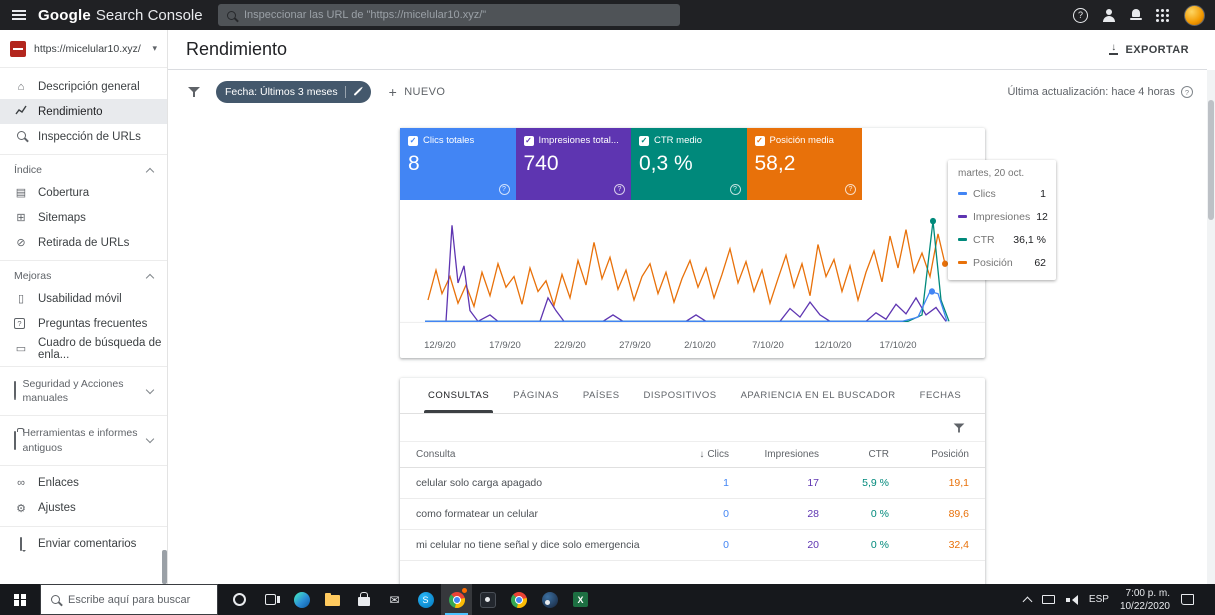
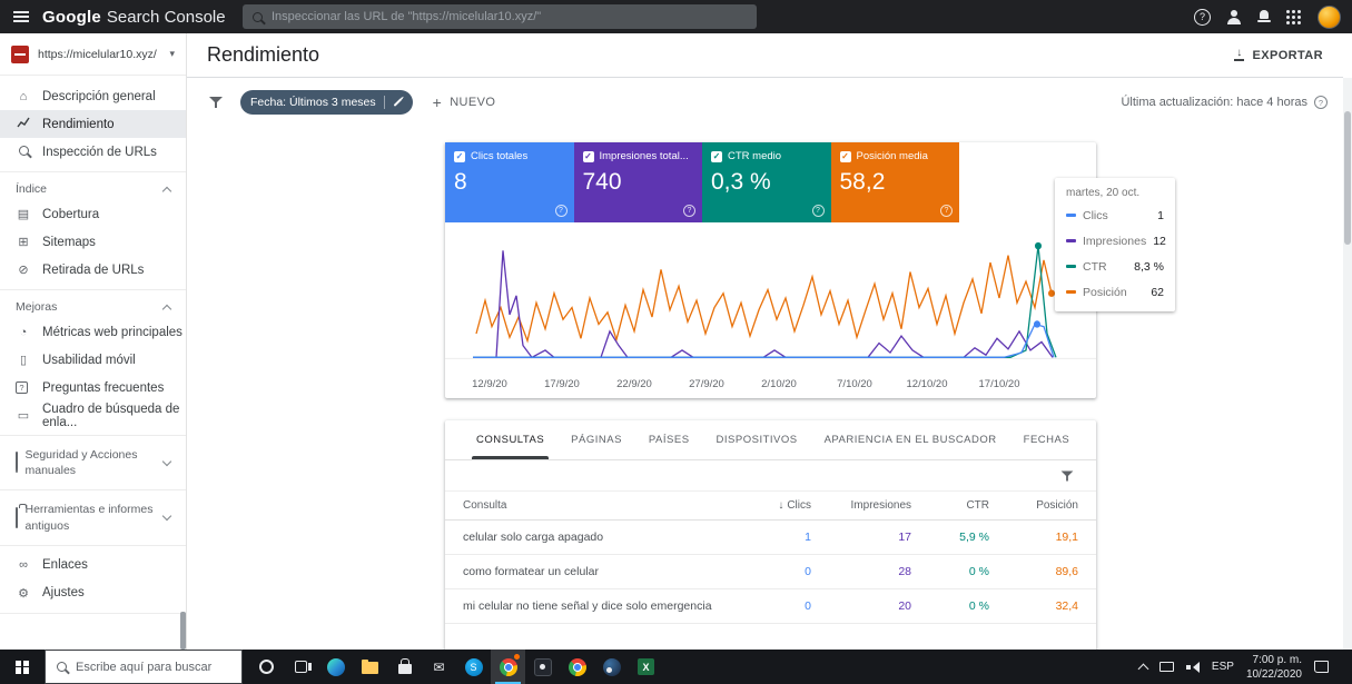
  Google
  Search Console
  Inspeccionar las URL de "https://micelular10.xyz/"
  ?
  https://micelular10.xyz/
  ▾
  ⌂
  Descripción general
  Rendimiento
  Inspección de URLs
  Índice
  ▤
  Cobertura
  ⊞
  Sitemaps
  ⊘
  Retirada de URLs
  Mejoras
+ ◔
+ Métricas web principales
  ▯
  Usabilidad móvil
  ?
  Preguntas frecuentes
  ▭
  Cuadro de búsqueda de enla...
  Seguridad y Acciones manuales
  Herramientas e informes antiguos
  ∞
  Enlaces
  ⚙
  Ajustes
- Enviar comentarios
  Rendimiento
  ↓
  EXPORTAR
  Fecha: Últimos 3 meses
  +
  NUEVO
  Última actualización: hace 4 horas
  ?
  ✓
  Clics totales
  8
  ✓
  Impresiones total...
  740
  ✓
  CTR medio
  0,3 %
  ✓
  Posición media
  58,2
  12/9/20
  17/9/20
  22/9/20
  27/9/20
  2/10/20
  7/10/20
  12/10/20
  17/10/20
  martes, 20 oct.
  Clics
  1
  Impresiones
  12
  CTR
- 36,1 %
+ 8,3 %
  Posición
  62
  CONSULTAS
  PÁGINAS
  PAÍSES
  DISPOSITIVOS
  APARIENCIA EN EL BUSCADOR
  FECHAS
  Consulta
  ↓
  Clics
  Impresiones
  CTR
  Posición
  celular solo carga apagado
  1
  17
  5,9 %
  19,1
  como formatear un celular
  0
  28
  0 %
  89,6
  mi celular no tiene señal y dice solo emergencia
  0
  20
  0 %
  32,4
  Escribe aquí para buscar
  ✉
  S
  X
  ESP
  7:00 p. m.
  10/22/2020
